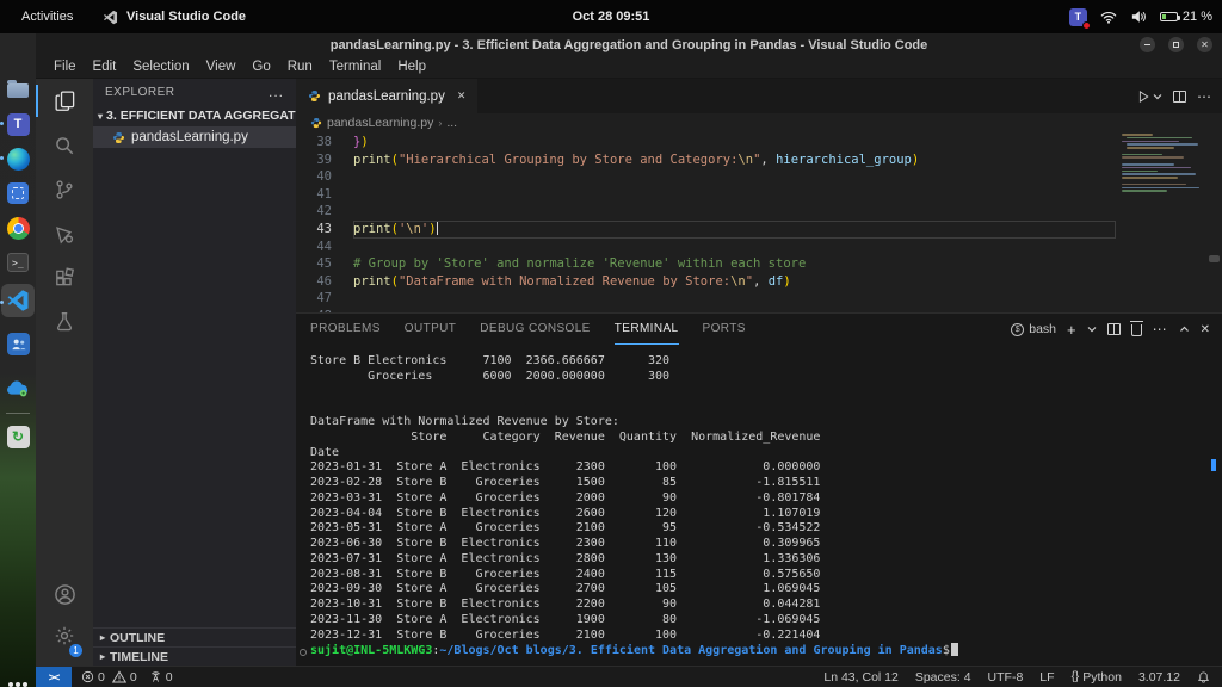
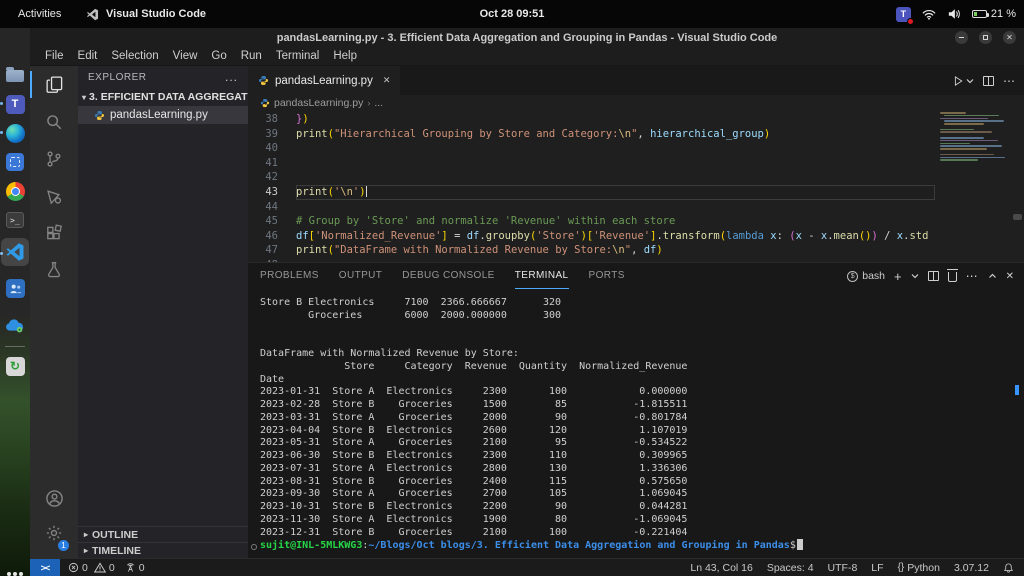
  Activities
  Visual Studio Code
  Oct 28 09:51
  T
  21 %
  T
  >_
  ↻
  pandasLearning.py - 3. Efficient Data Aggregation and Grouping in Pandas - Visual Studio Code
  ✕
  File
  Edit
  Selection
  View
  Go
  Run
  Terminal
  Help
  1
  EXPLORER
  ...
  ▾
  3. EFFICIENT DATA AGGREGAT
  pandasLearning.py
  ▸
  OUTLINE
  ▸
  TIMELINE
  pandasLearning.py
  ✕
  ⋯
  pandasLearning.py
  ›
  ...
  38
  39
  40
  41
  42
  43
  44
  45
  46
  47
  })
  print("Hierarchical Grouping by Store and Category:\n", hierarchical_group)
  print('\n')
  # Group by 'Store' and normalize 'Revenue' within each store
+ df['Normalized_Revenue'] = df.groupby('Store')['Revenue'].transform(lambda x: (x - x.mean()) / x.std
  print("DataFrame with Normalized Revenue by Store:\n", df)
  PROBLEMS
  OUTPUT
  DEBUG CONSOLE
  TERMINAL
  PORTS
  bash
  +
  ⋯
  ✕
  Store B Electronics 7100 2366.666667 320
  Groceries 6000 2000.000000 300
  DataFrame with Normalized Revenue by Store:
  Store Category Revenue Quantity Normalized_Revenue
  Date
  2023-01-31 Store A Electronics 2300 100 0.000000
  2023-02-28 Store B Groceries 1500 85 -1.815511
  2023-03-31 Store A Groceries 2000 90 -0.801784
  2023-04-04 Store B Electronics 2600 120 1.107019
  2023-05-31 Store A Groceries 2100 95 -0.534522
  2023-06-30 Store B Electronics 2300 110 0.309965
  2023-07-31 Store A Electronics 2800 130 1.336306
  2023-08-31 Store B Groceries 2400 115 0.575650
  2023-09-30 Store A Groceries 2700 105 1.069045
  2023-10-31 Store B Electronics 2200 90 0.044281
  2023-11-30 Store A Electronics 1900 80 -1.069045
  2023-12-31 Store B Groceries 2100 100 -0.221404
  sujit@INL-5MLKWG3:~/Blogs/Oct blogs/3. Efficient Data Aggregation and Grouping in Pandas$
  ><
  0
  0
  0
- Ln 43, Col 12
+ Ln 43, Col 16
  Spaces: 4
  UTF-8
  LF
  {}
  Python
  3.07.12
